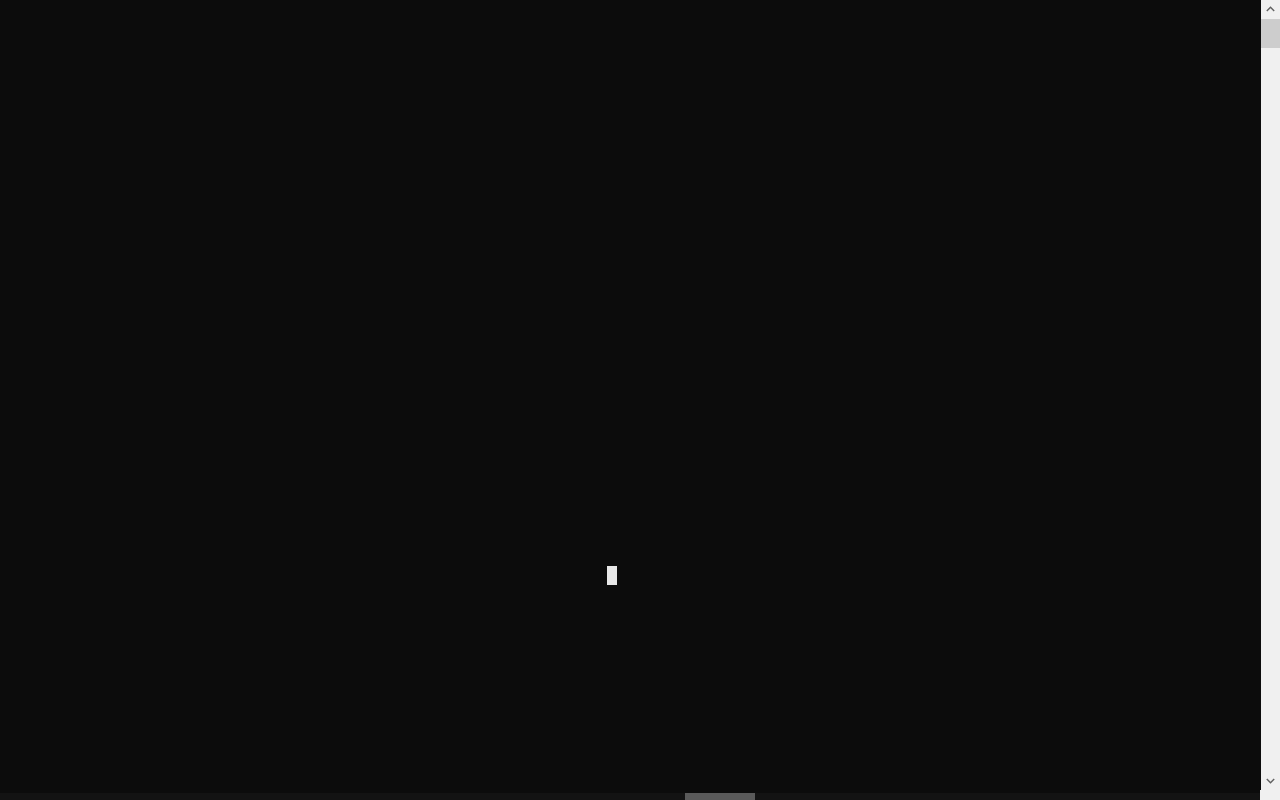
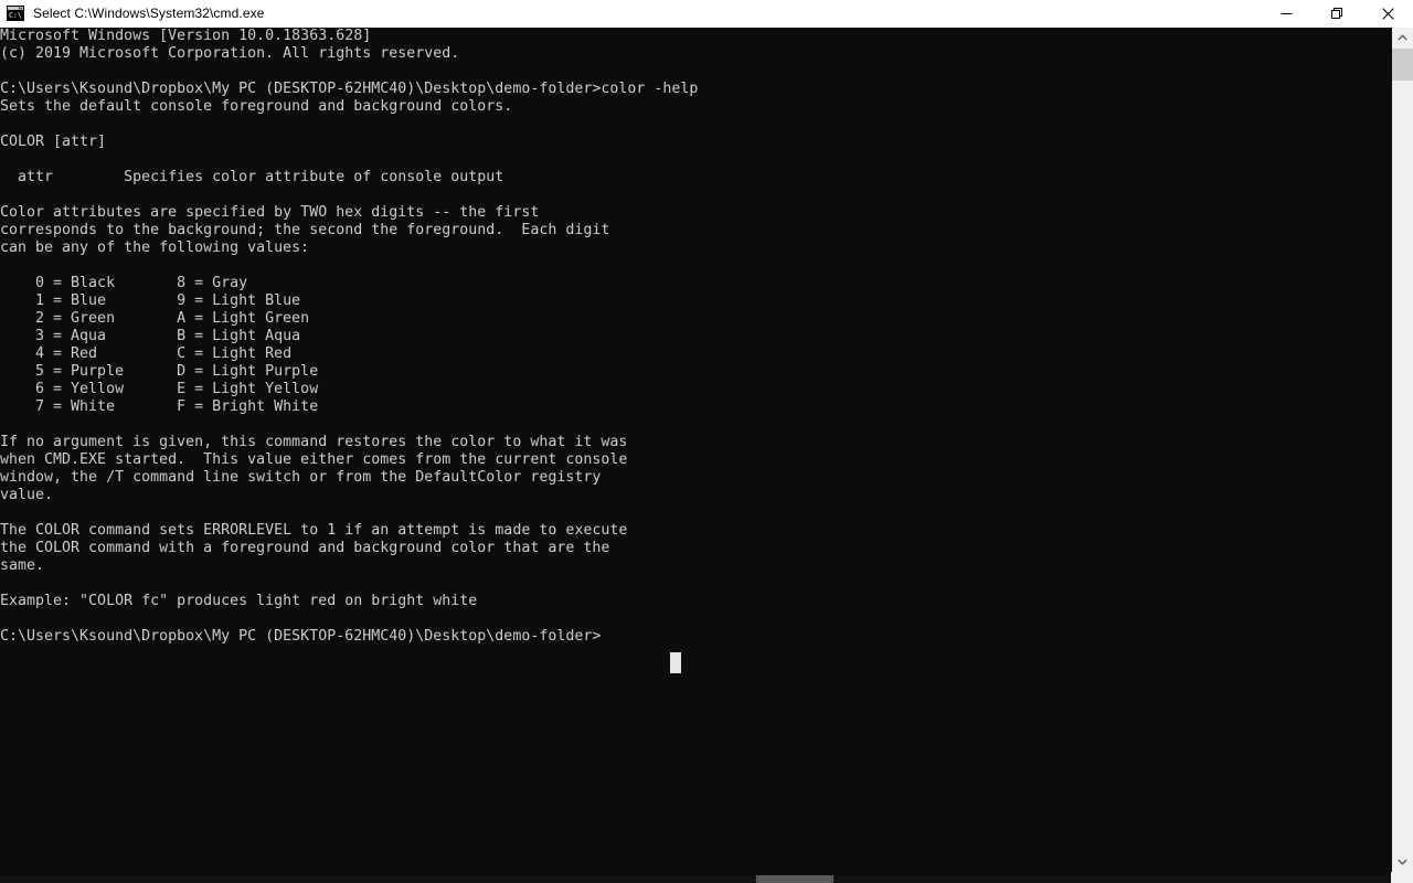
+ C:\
+ Select C:\Windows\System32\cmd.exe
+ Microsoft Windows [Version 10.0.18363.628]
+ (c) 2019 Microsoft Corporation. All rights reserved.
+ C:\Users\Ksound\Dropbox\My PC (DESKTOP-62HMC40)\Desktop\demo-folder>color -help
+ Sets the default console foreground and background colors.
+ COLOR [attr]
+ attr Specifies color attribute of console output
+ Color attributes are specified by TWO hex digits -- the first
+ corresponds to the background; the second the foreground. Each digit
+ can be any of the following values:
+ 0 = Black 8 = Gray
+ 1 = Blue 9 = Light Blue
+ 2 = Green A = Light Green
+ 3 = Aqua B = Light Aqua
+ 4 = Red C = Light Red
+ 5 = Purple D = Light Purple
+ 6 = Yellow E = Light Yellow
+ 7 = White F = Bright White
+ If no argument is given, this command restores the color to what it was
+ when CMD.EXE started. This value either comes from the current console
+ window, the /T command line switch or from the DefaultColor registry
+ value.
+ The COLOR command sets ERRORLEVEL to 1 if an attempt is made to execute
+ the COLOR command with a foreground and background color that are the
+ same.
+ Example: "COLOR fc" produces light red on bright white
+ C:\Users\Ksound\Dropbox\My PC (DESKTOP-62HMC40)\Desktop\demo-folder>
